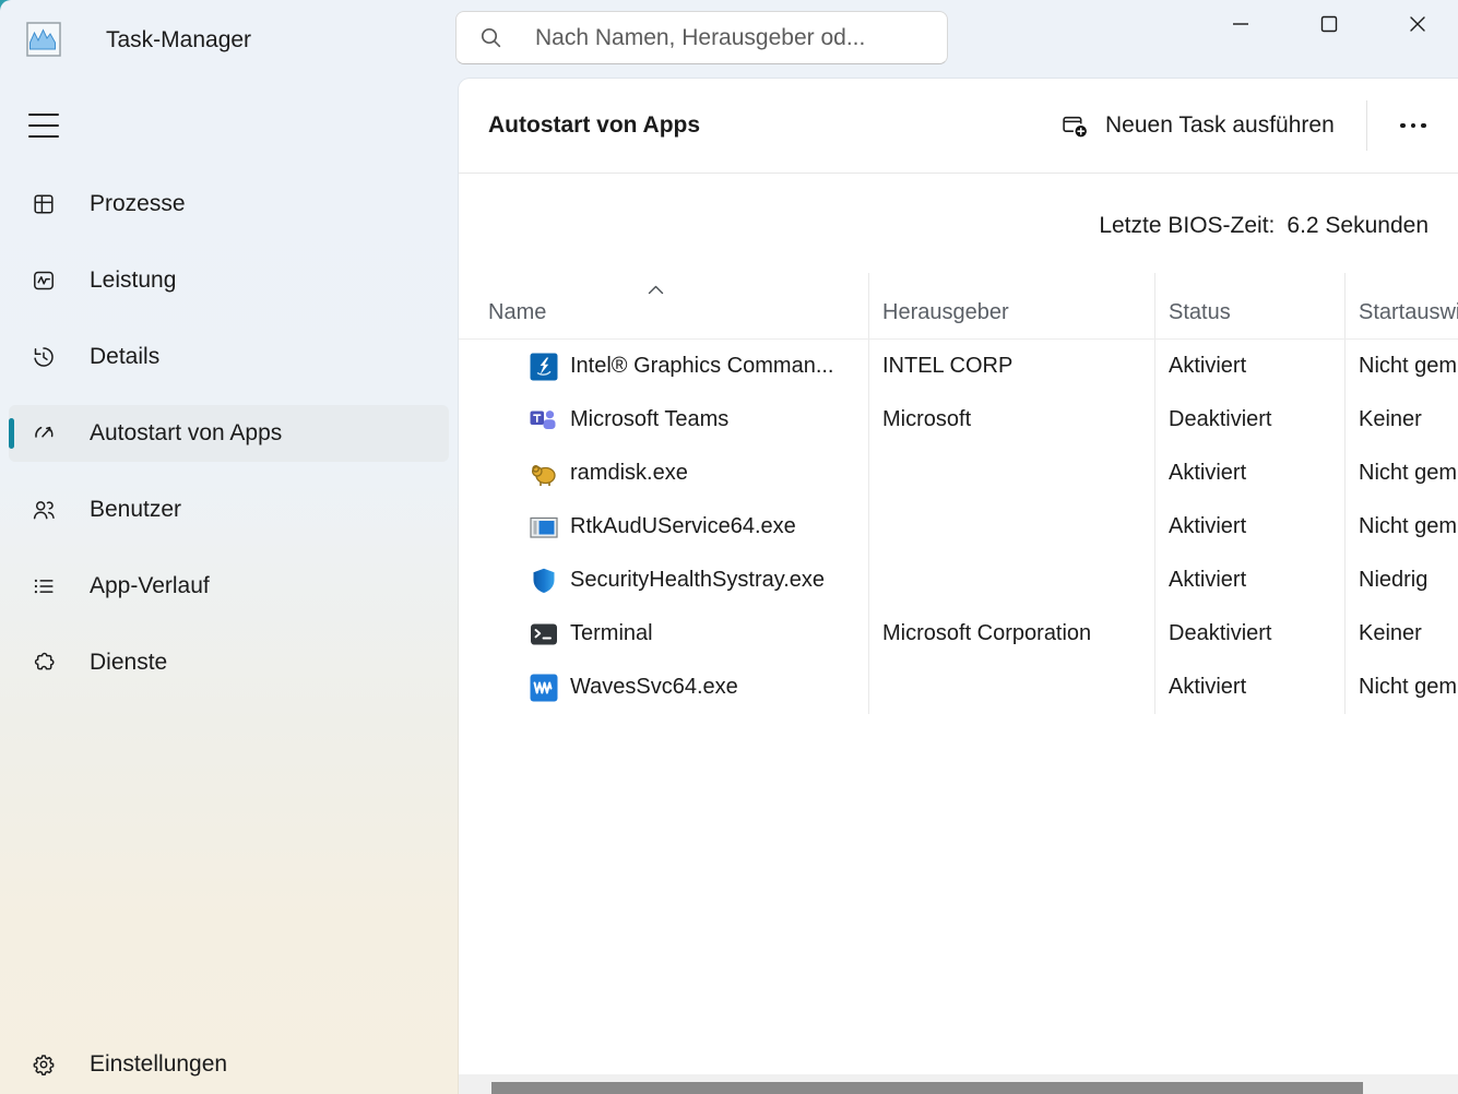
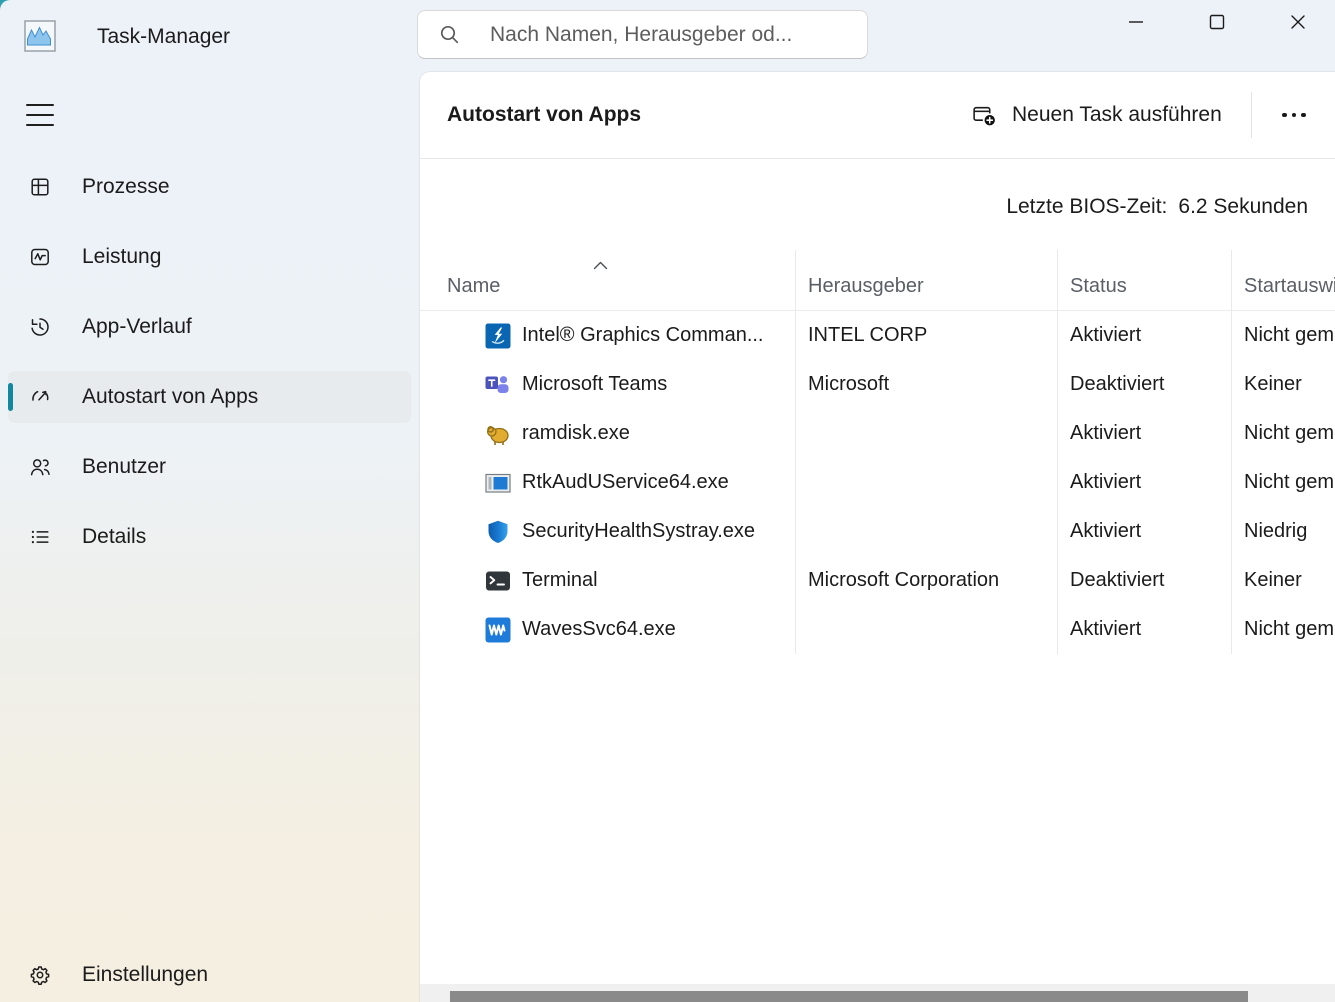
  Task-Manager
  Nach Namen, Herausgeber od...
  Prozesse
  Leistung
- Details
+ App-Verlauf
  Autostart von Apps
  Benutzer
- App-Verlauf
+ Details
- Dienste
  Einstellungen
  Autostart von Apps
  Neuen Task ausführen
  Letzte BIOS-Zeit:
  6.2 Sekunden
  Name
  Herausgeber
  Status
  Startausw
  Intel® Graphics Comman...
  INTEL CORP
  Aktiviert
  Nicht gem
  Microsoft Teams
  Microsoft
  Deaktiviert
  Keiner
  ramdisk.exe
  Aktiviert
  Nicht gem
  RtkAudUService64.exe
  Aktiviert
  Nicht gem
  SecurityHealthSystray.exe
  Aktiviert
  Niedrig
  Terminal
  Microsoft Corporation
  Deaktiviert
  Keiner
  WavesSvc64.exe
  Aktiviert
  Nicht gem
